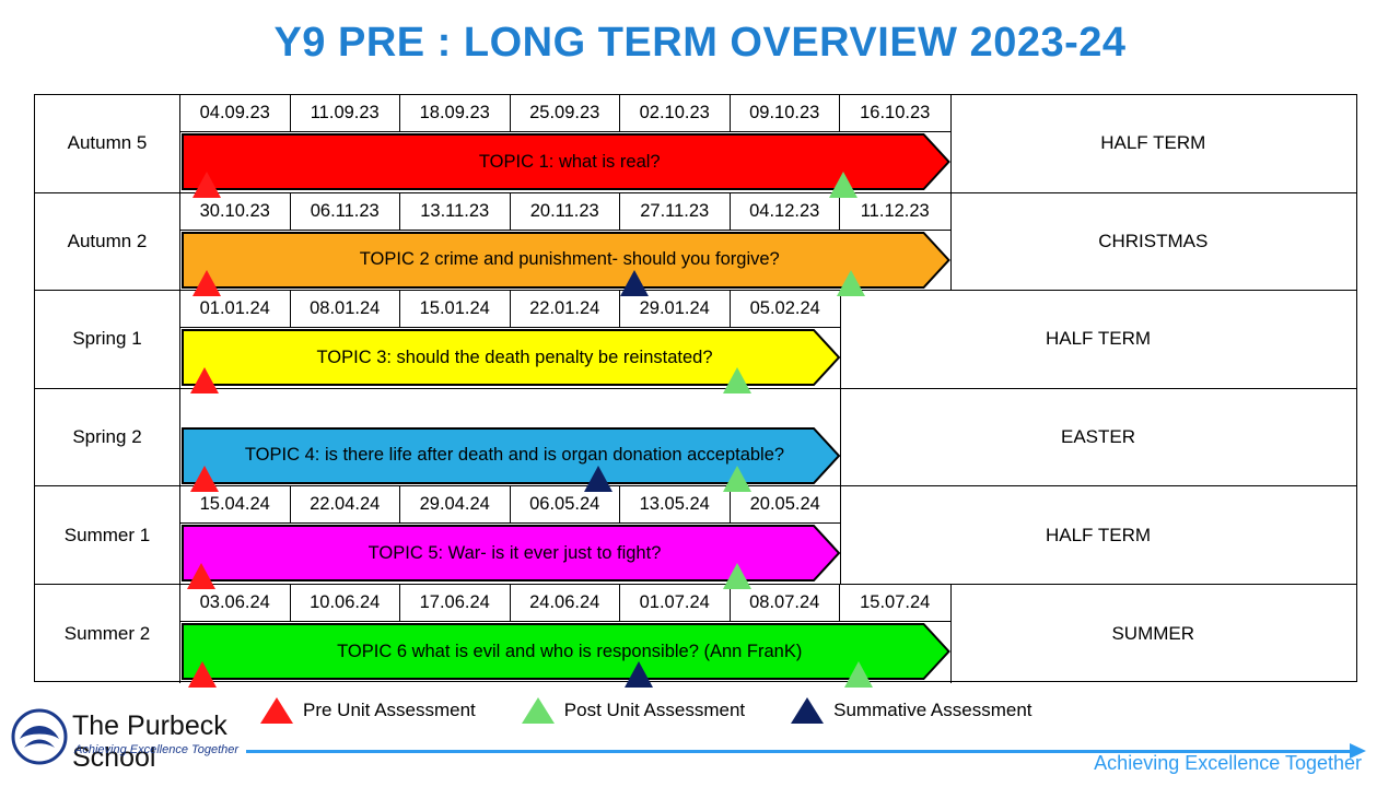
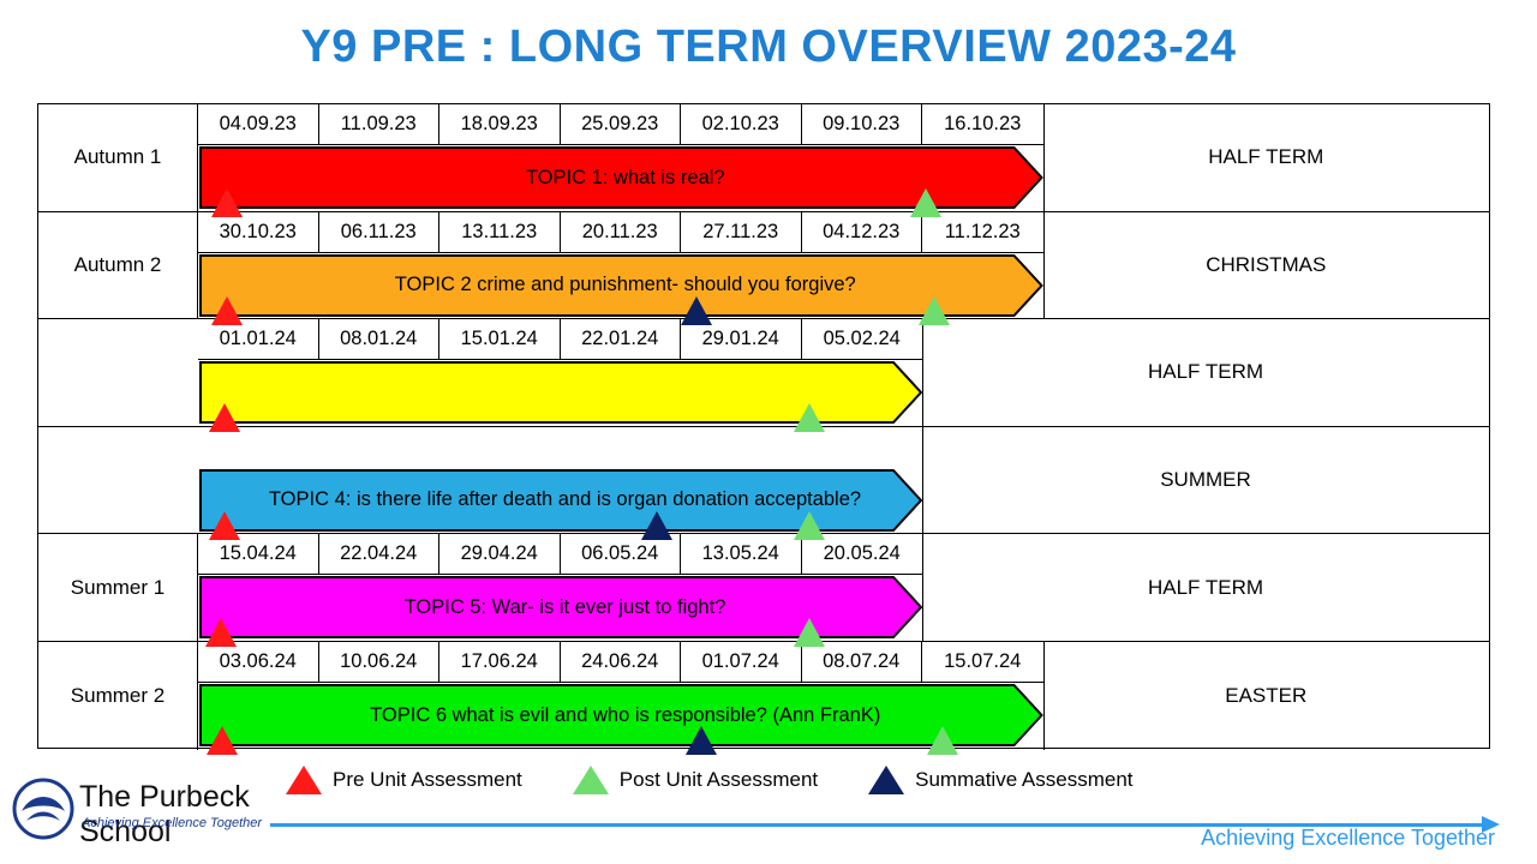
  Y9 PRE : LONG TERM OVERVIEW 2023-24
- Autumn 5
+ Autumn 1
  04.09.23
  11.09.23
  18.09.23
  25.09.23
  02.10.23
  09.10.23
  16.10.23
  HALF TERM
  TOPIC 1: what is real?
  Autumn 2
  30.10.23
  06.11.23
  13.11.23
  20.11.23
  27.11.23
  04.12.23
  11.12.23
  CHRISTMAS
  TOPIC 2 crime and punishment- should you forgive?
- Spring 1
  01.01.24
  08.01.24
  15.01.24
  22.01.24
  29.01.24
  05.02.24
  HALF TERM
- TOPIC 3: should the death penalty be reinstated?
- Spring 2
- EASTER
+ SUMMER
  TOPIC 4: is there life after death and is organ donation acceptable?
  Summer 1
  15.04.24
  22.04.24
  29.04.24
  06.05.24
  13.05.24
  20.05.24
  HALF TERM
  TOPIC 5: War- is it ever just to fight?
  Summer 2
  03.06.24
  10.06.24
  17.06.24
  24.06.24
  01.07.24
  08.07.24
  15.07.24
- SUMMER
+ EASTER
  TOPIC 6 what is evil and who is responsible? (Ann FranK)
  Pre Unit Assessment
  Post Unit Assessment
  Summative Assessment
  Achieving Excellence Together
  The Purbeck School
  Achieving Excellence Together
